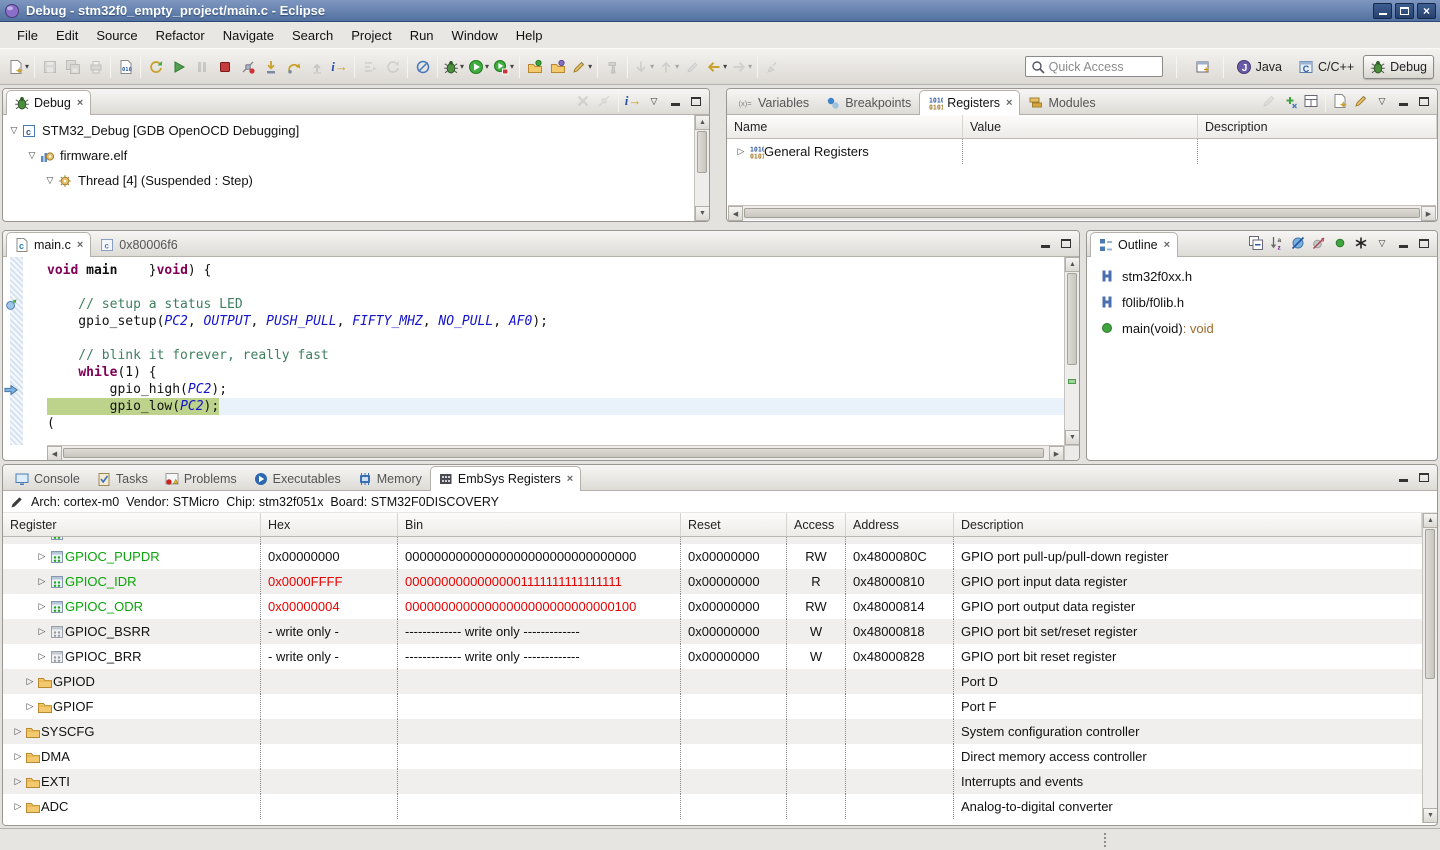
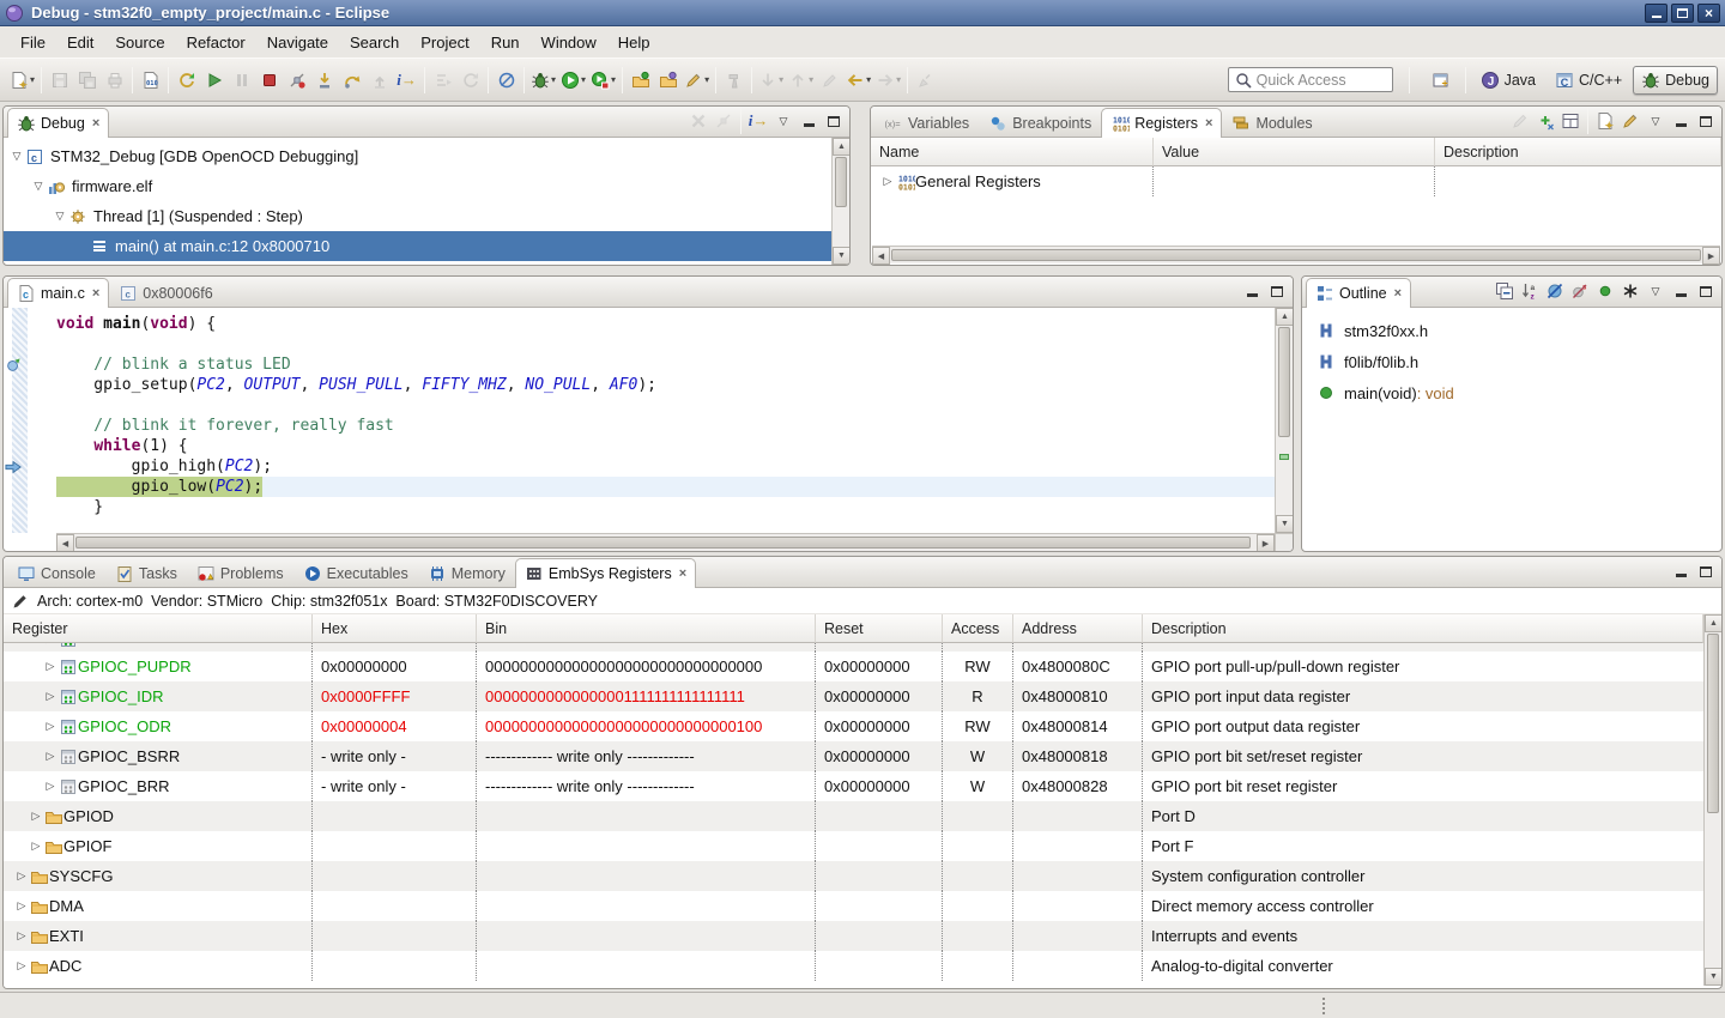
  Debug - stm32f0_empty_project/main.c - Eclipse
  ×
  File
  Edit
  Source
  Refactor
  Navigate
  Search
  Project
  Run
  Window
  Help
  ✦
  ▾
  i→
  ▾
  ▾
  ▾
  ▾
  ▾
  ▾
  ▾
  ▾
  Quick Access
  +
  J
  Java
  C
  C/C++
  Debug
  Debug
  ×
  i→
  ▽
  ▽
  c
  STM32_Debug [GDB OpenOCD Debugging]
  ▽
  firmware.elf
  ▽
- Thread [4] (Suspended : Step)
+ Thread [1] (Suspended : Step)
+ main() at main.c:12 0x8000710
  (x)=
  Variables
  Breakpoints
  1010
  0101
  Registers
  ×
  Modules
  ✦
  ▽
  Name
  Value
  Description
  ▷
  1010
  0101
  General Registers
  c
  main.c
  ×
  c
  0x80006f6
- void main }void) {
+ void main(void) {
- // setup a status LED
+ // blink a status LED
  gpio_setup(PC2, OUTPUT, PUSH_PULL, FIFTY_MHZ, NO_PULL, AF0);
  // blink it forever, really fast
  while(1) {
  gpio_high(PC2);
  gpio_low(PC2);
- (
+ }
  Outline
  ×
  ▽
  stm32f0xx.h
  f0lib/f0lib.h
  main(void)
  : void
  Console
  Tasks
  Problems
  Executables
  Memory
  EmbSys Registers
  ×
  Arch: cortex-m0 Vendor: STMicro Chip: stm32f051x Board: STM32F0DISCOVERY
  Register
  Hex
  Bin
  Reset
  Access
  Address
  Description
  ▷
  GPIOC_PUPDR
  0x00000000
  00000000000000000000000000000000
  0x00000000
  RW
  0x4800080C
  GPIO port pull-up/pull-down register
  ▷
  GPIOC_IDR
  0x0000FFFF
  00000000000000001111111111111111
  0x00000000
  R
  0x48000810
  GPIO port input data register
  ▷
  GPIOC_ODR
  0x00000004
  00000000000000000000000000000100
  0x00000000
  RW
  0x48000814
  GPIO port output data register
  ▷
  GPIOC_BSRR
  - write only -
  ------------- write only -------------
  0x00000000
  W
  0x48000818
  GPIO port bit set/reset register
  ▷
  GPIOC_BRR
  - write only -
  ------------- write only -------------
  0x00000000
  W
  0x48000828
  GPIO port bit reset register
  ▷
  GPIOD
  Port D
  ▷
  GPIOF
  Port F
  ▷
  SYSCFG
  System configuration controller
  ▷
  DMA
  Direct memory access controller
  ▷
  EXTI
  Interrupts and events
  ▷
  ADC
  Analog-to-digital converter
